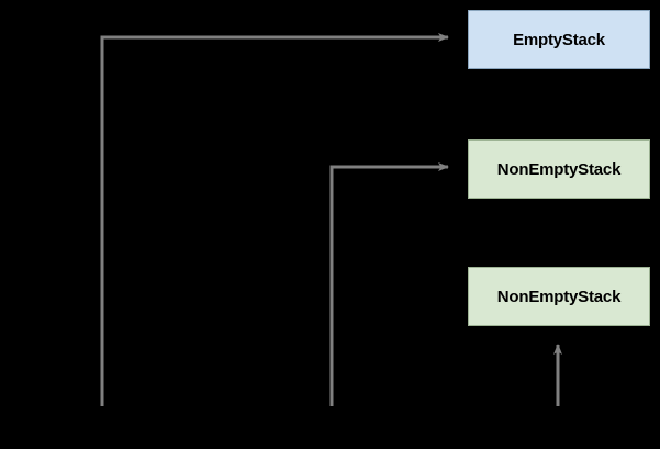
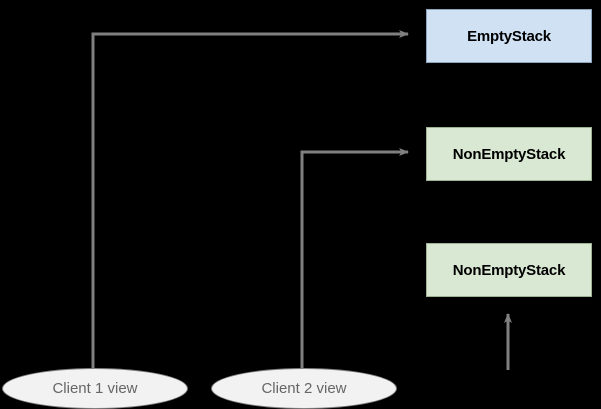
  EmptyStack
  NonEmptyStack
  NonEmptyStack
+ Client 1 view
+ Client 2 view
